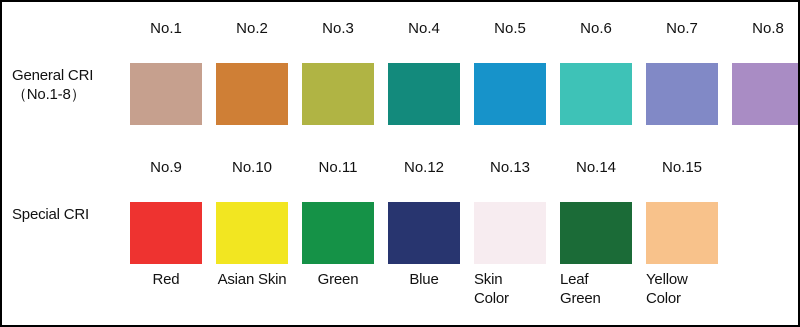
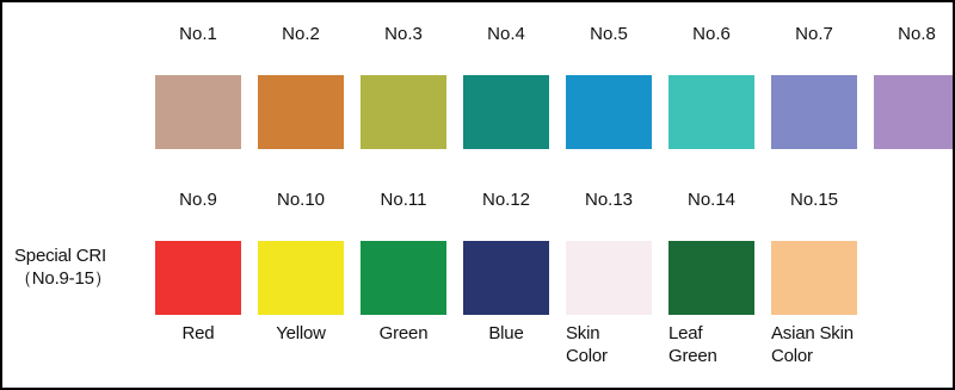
- General CRI
- （No.1-8）
  Special CRI
+ （No.9-15）
  No.1
  No.2
  No.3
  No.4
  No.5
  No.6
  No.7
  No.8
  No.9
  Red
  No.10
- Asian Skin
+ Yellow
  No.11
  Green
  No.12
  Blue
  No.13
  Skin
  Color
  No.14
  Leaf
  Green
  No.15
- Yellow
+ Asian Skin
  Color
